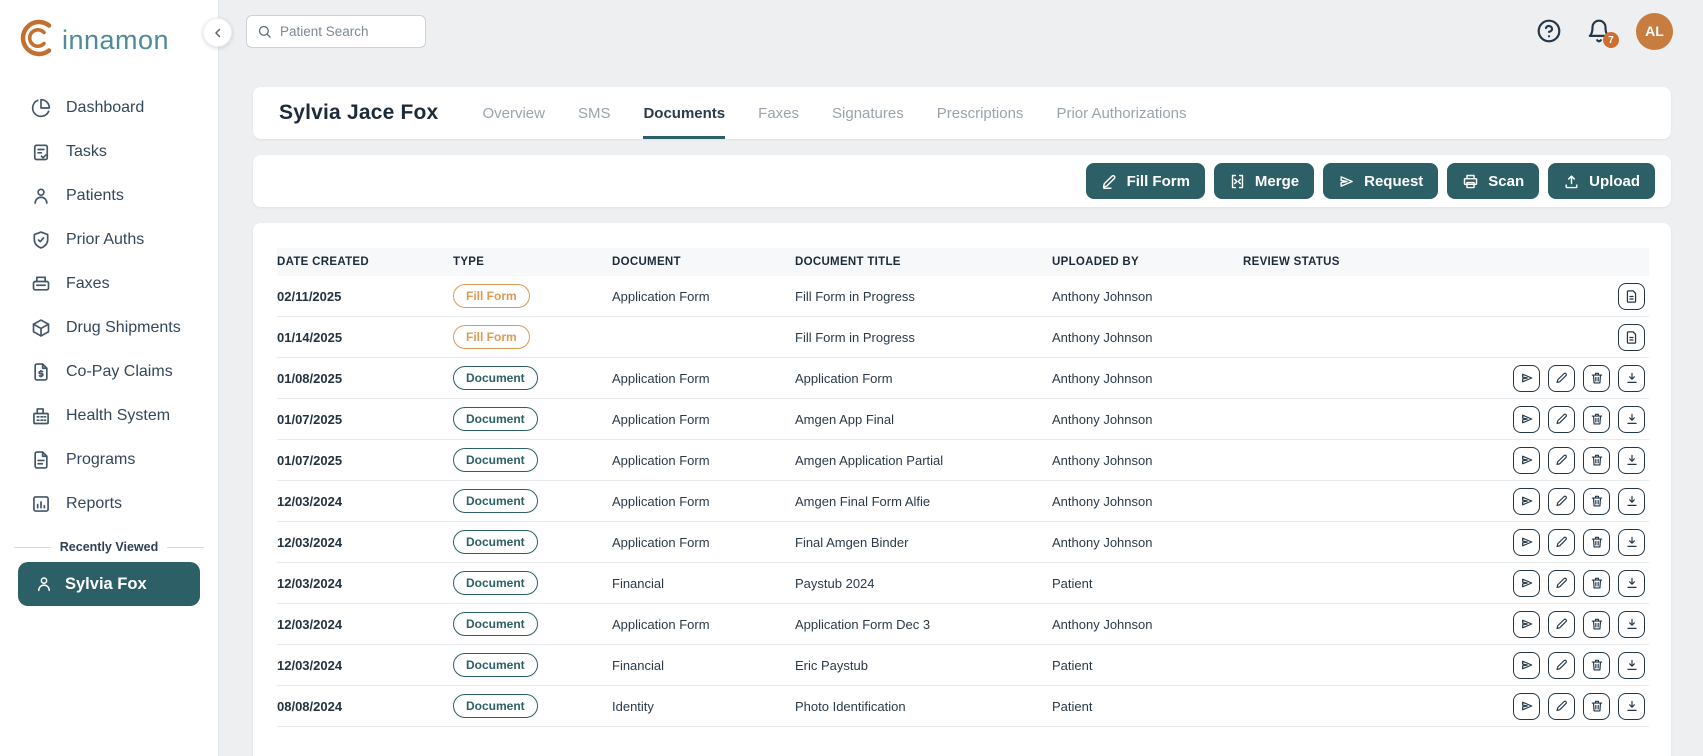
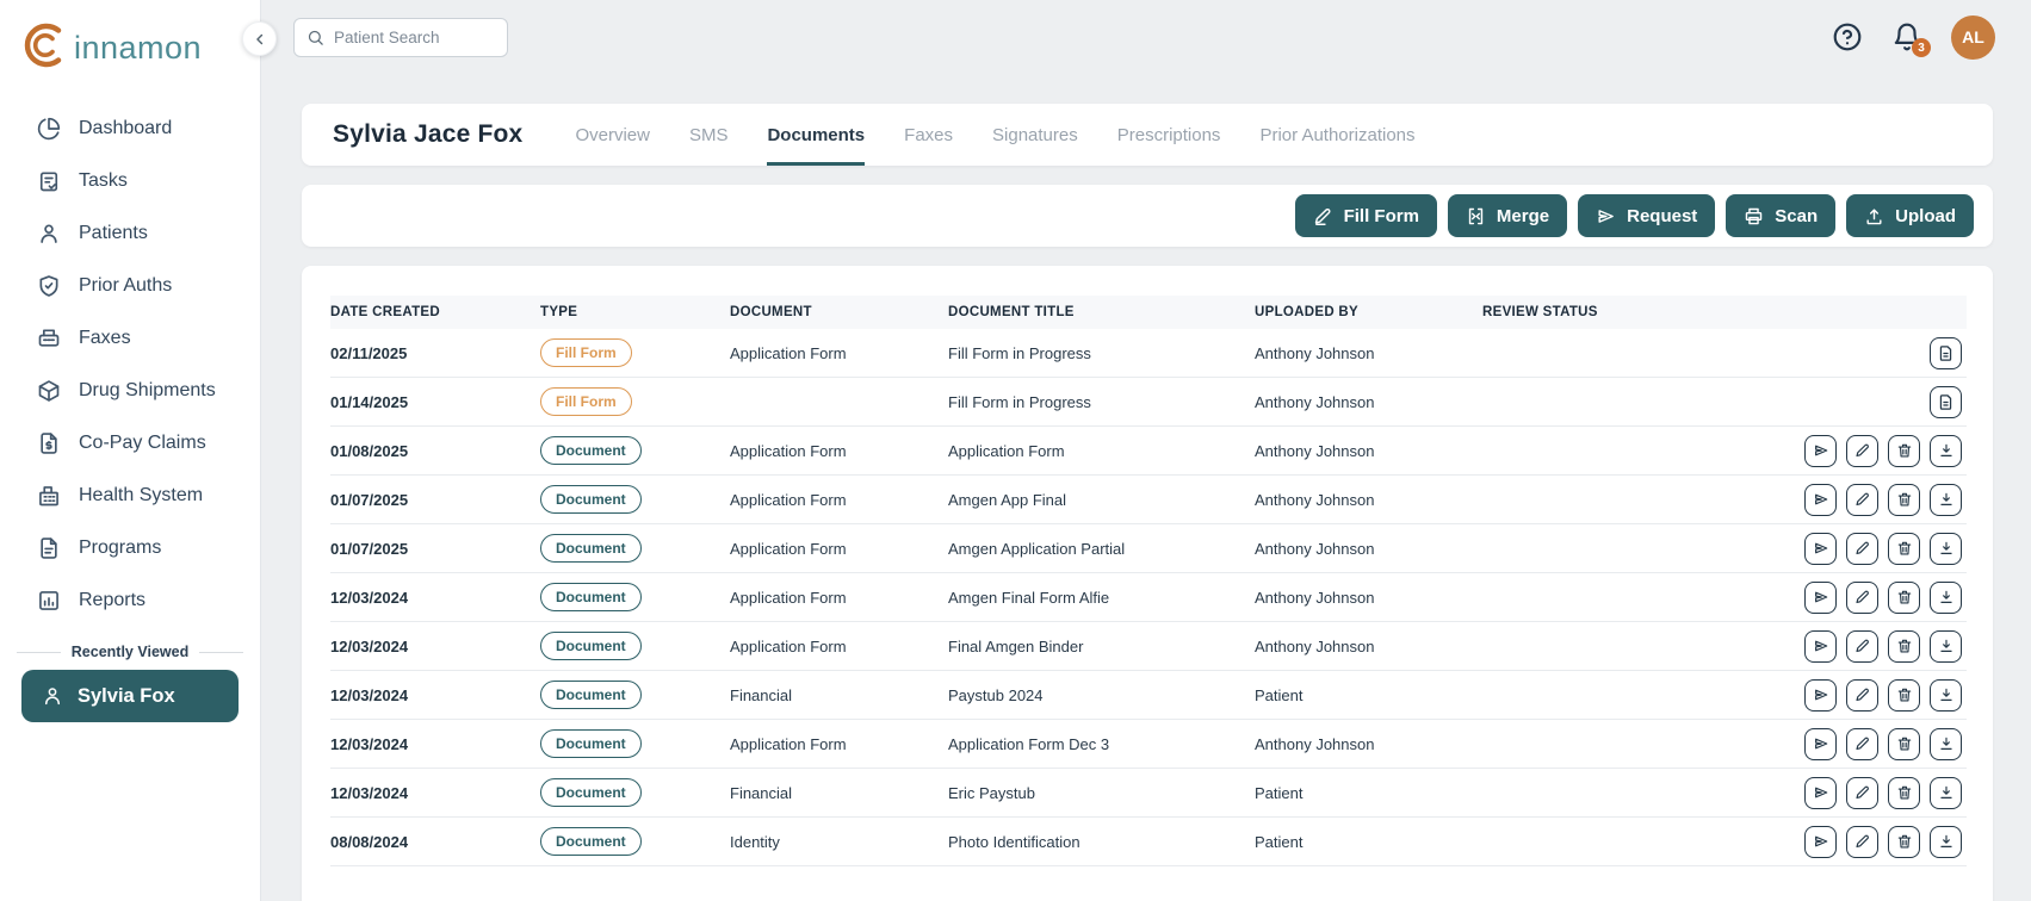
  innamon
  Dashboard
  Tasks
  Patients
  Prior Auths
  Faxes
  Drug Shipments
  Co-Pay Claims
  Health System
  Programs
  Reports
  Recently Viewed
  Sylvia Fox
  Patient Search
- 7
+ 3
  AL
  Sylvia Jace Fox
  Overview
  SMS
  Documents
  Faxes
  Signatures
  Prescriptions
  Prior Authorizations
  Fill Form
  Merge
  Request
  Scan
  Upload
  DATE CREATED
  TYPE
  DOCUMENT
  DOCUMENT TITLE
  UPLOADED BY
  REVIEW STATUS
  02/11/2025
  Fill Form
  Application Form
  Fill Form in Progress
  Anthony Johnson
  01/14/2025
  Fill Form
  Fill Form in Progress
  Anthony Johnson
  01/08/2025
  Document
  Application Form
  Application Form
  Anthony Johnson
  01/07/2025
  Document
  Application Form
  Amgen App Final
  Anthony Johnson
  01/07/2025
  Document
  Application Form
  Amgen Application Partial
  Anthony Johnson
  12/03/2024
  Document
  Application Form
  Amgen Final Form Alfie
  Anthony Johnson
  12/03/2024
  Document
  Application Form
  Final Amgen Binder
  Anthony Johnson
  12/03/2024
  Document
  Financial
  Paystub 2024
  Patient
  12/03/2024
  Document
  Application Form
  Application Form Dec 3
  Anthony Johnson
  12/03/2024
  Document
  Financial
  Eric Paystub
  Patient
  08/08/2024
  Document
  Identity
  Photo Identification
  Patient
